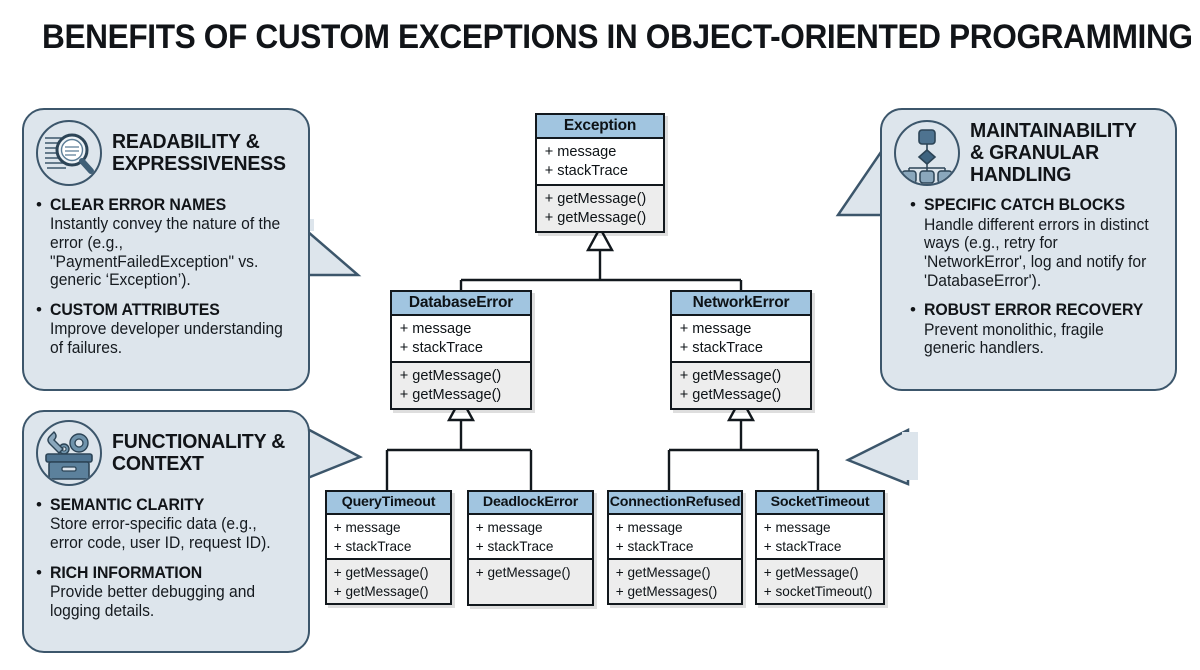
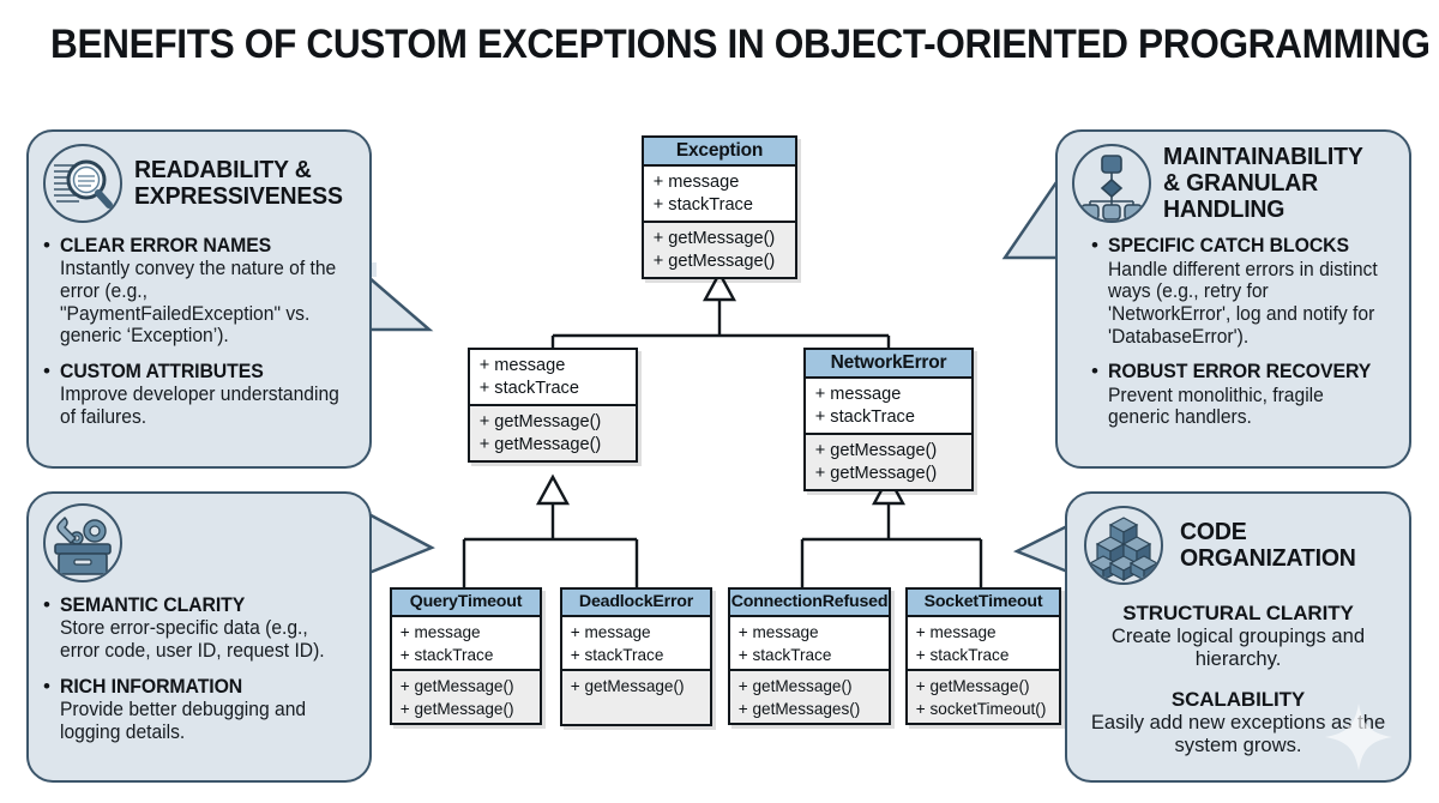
  BENEFITS OF CUSTOM EXCEPTIONS IN OBJECT-ORIENTED PROGRAMMIN
  READABILITY & EXPRESSIVENESS
  •
  CLEAR ERROR NAMES
  Instantly convey the nature of the error (e.g., "PaymentFailedException" vs. generic ‘Exception’).
  •
  CUSTOM ATTRIBUTES
  Improve developer understanding of failures.
  MAINTAINABILITY & GRANULAR HANDLING
  •
  SPECIFIC CATCH BLOCKS
  Handle different errors in distinct ways (e.g., retry for 'NetworkError', log and notify for 'DatabaseError').
  •
  ROBUST ERROR RECOVERY
  Prevent monolithic, fragile generic handlers.
- FUNCTIONALITY & CONTEXT
  •
  SEMANTIC CLARITY
  Store error-specific data (e.g., error code, user ID, request ID).
  •
  RICH INFORMATION
  Provide better debugging and logging details.
+ CODE ORGANIZATION
+ STRUCTURAL CLARITY
+ Create logical groupings and hierarchy.
+ SCALABILITY
+ Easily add new exceptions as the system grows.
  Exception
  + message
  + stackTrace
  + getMessage()
  + getMessage()
- DatabaseError
  + message
  + stackTrace
  + getMessage()
  + getMessage()
  NetworkError
  + message
  + stackTrace
  + getMessage()
  + getMessage()
  QueryTimeout
  + message
  + stackTrace
  + getMessage()
  + getMessage()
  DeadlockError
  + message
  + stackTrace
  + getMessage()
  ConnectionRefused
  + message
  + stackTrace
  + getMessage()
  + getMessages()
  SocketTimeout
  + message
  + stackTrace
  + getMessage()
  + socketTimeout()
